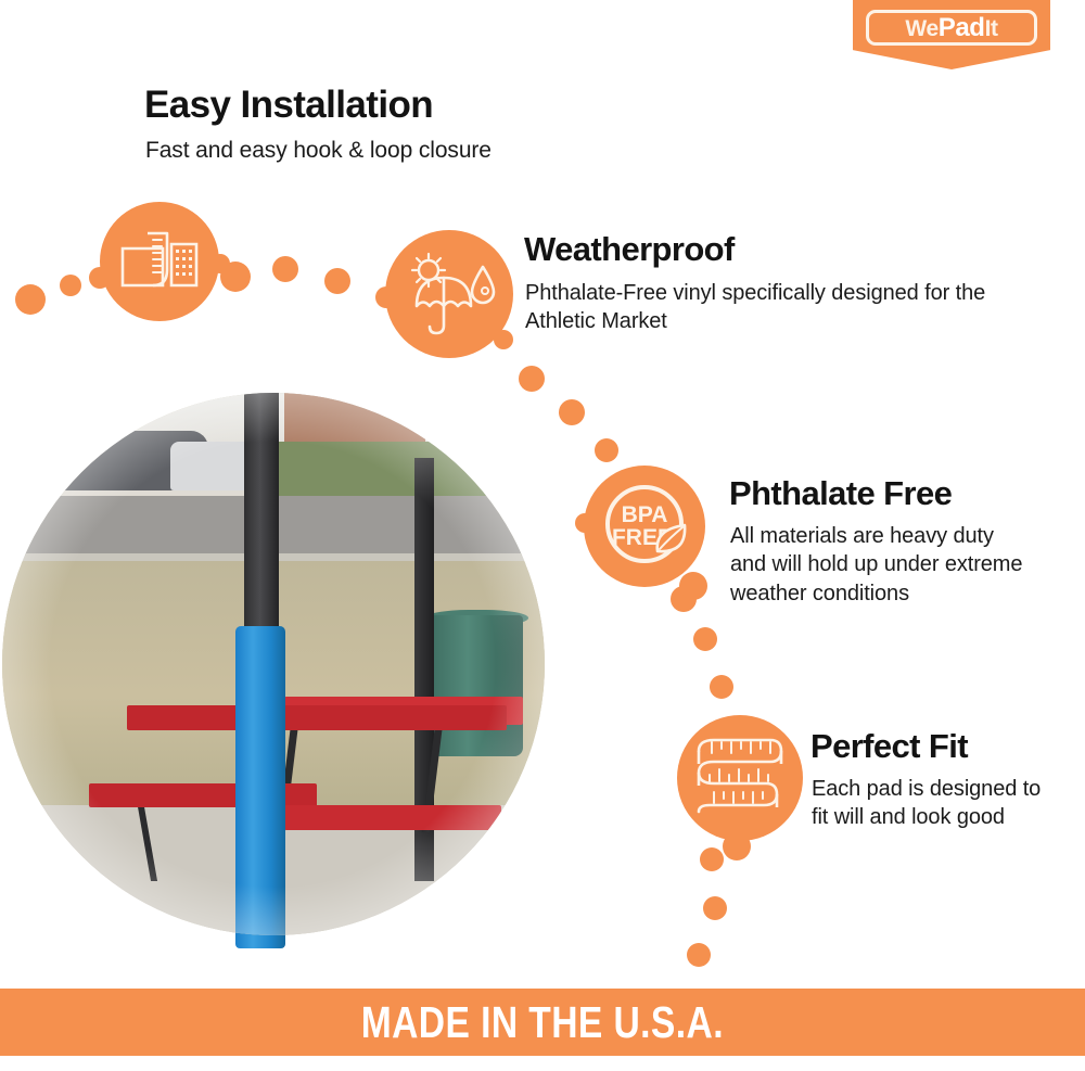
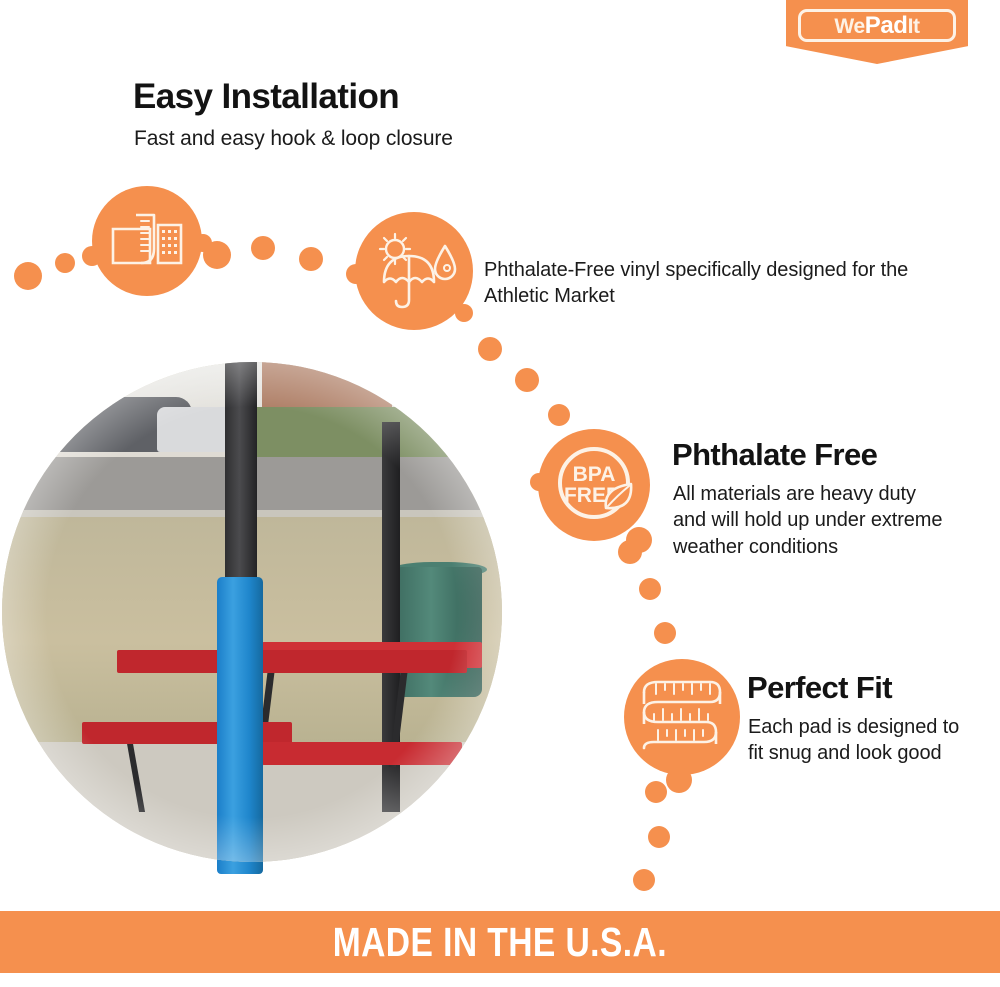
  WePadIt
  Easy Installation
  Fast and easy hook & loop closure
- Weatherproof
  Phthalate-Free vinyl specifically designed for the Athletic Market
  Phthalate Free
  All materials are heavy duty and will hold up under extreme weather conditions
  BPA
  FRE
  Perfect Fit
- Each pad is designed to fit will and look good
+ Each pad is designed to fit snug and look good
  MADE IN THE U.S.A.
